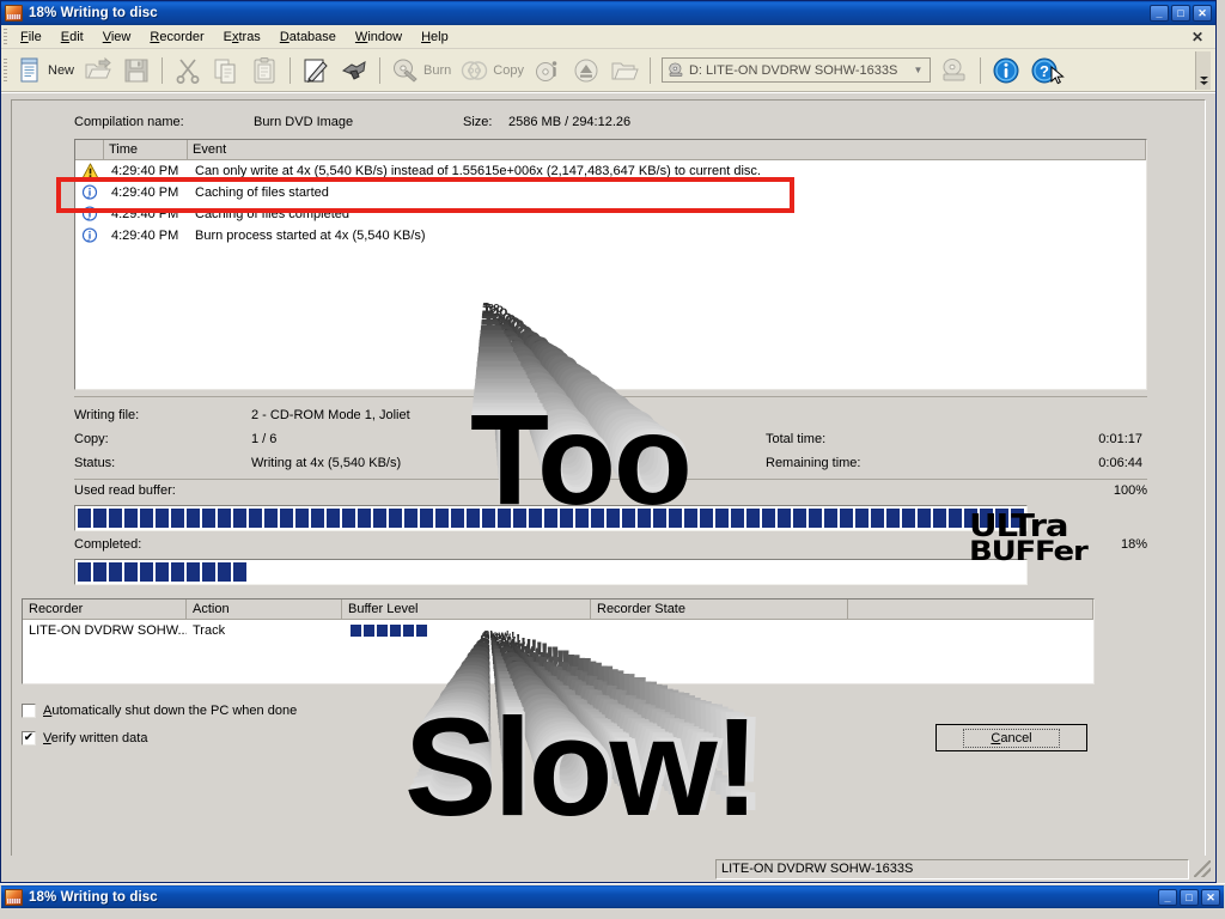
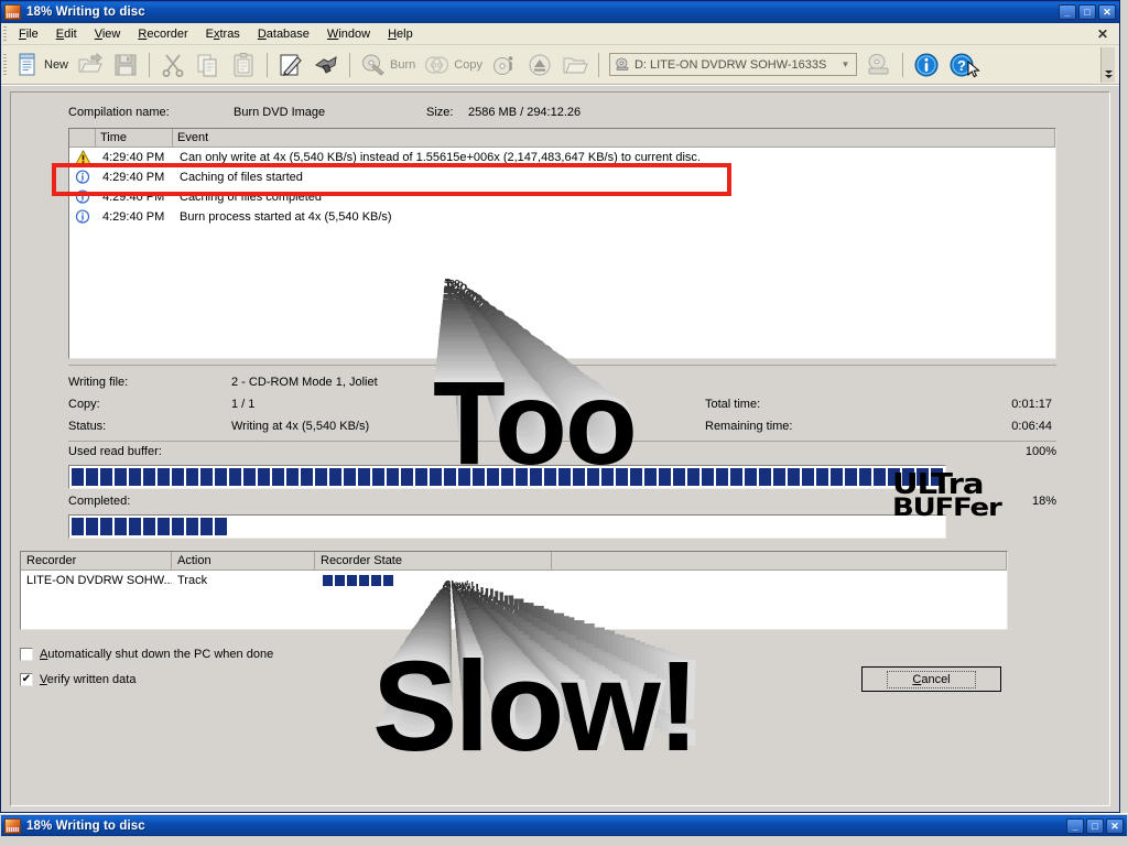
  18% Writing to disc
  _
  □
  ✕
  File
  Edit
  View
  Recorder
  Extras
  Database
  Window
  Help
  ✕
  New
  Burn
  Copy
  D: LITE-ON DVDRW SOHW-1633S
  ▼
  ?
  Compilation name:
  Burn DVD Image
  Size:
  2586 MB / 294:12.26
  Time
  Event
  4:29:40 PM
  Can only write at 4x (5,540 KB/s) instead of 1.55615e+006x (2,147,483,647 KB/s) to current disc.
  4:29:40 PM
  Caching of files started
  4:29:40 PM
  Caching of files completed
  4:29:40 PM
  Burn process started at 4x (5,540 KB/s)
  Writing file:
  2 - CD-ROM Mode 1, Joliet
  Copy:
- 1 / 6
+ 1 / 1
  Total time:
  0:01:17
  Status:
  Writing at 4x (5,540 KB/s)
  Remaining time:
  0:06:44
  Used read buffer:
  100%
  Completed:
  18%
  Recorder
  Action
- Buffer Level
  Recorder State
  LITE-ON DVDRW SOHW..
  Track
  Automatically shut down the PC when done
  ✔
  Verify written data
  Cancel
  ULTra
  BUFFer
- LITE-ON DVDRW SOHW-1633S
  Too
  Too
  Too
  Too
  Too
  Too
  Too
  Too
  Too
  Too
  Too
  Too
  Too
  Too
  Too
  Too
  Too
  Too
  Too
  Too
  Too
  Too
  Too
  Too
  Too
  Slow!
  Slow!
  Slow!
  Slow!
  Slow!
  Slow!
  Slow!
  Slow!
  Slow!
  Slow!
  Slow!
  Slow!
  Slow!
  Slow!
  Slow!
  Slow!
  Slow!
  Slow!
  Slow!
  Slow!
  Slow!
  Slow!
  Slow!
  Slow!
  Slow!
  Slow!
  Slow!
  Slow!
  Too
  18% Writing to disc
  _
  □
  ✕
